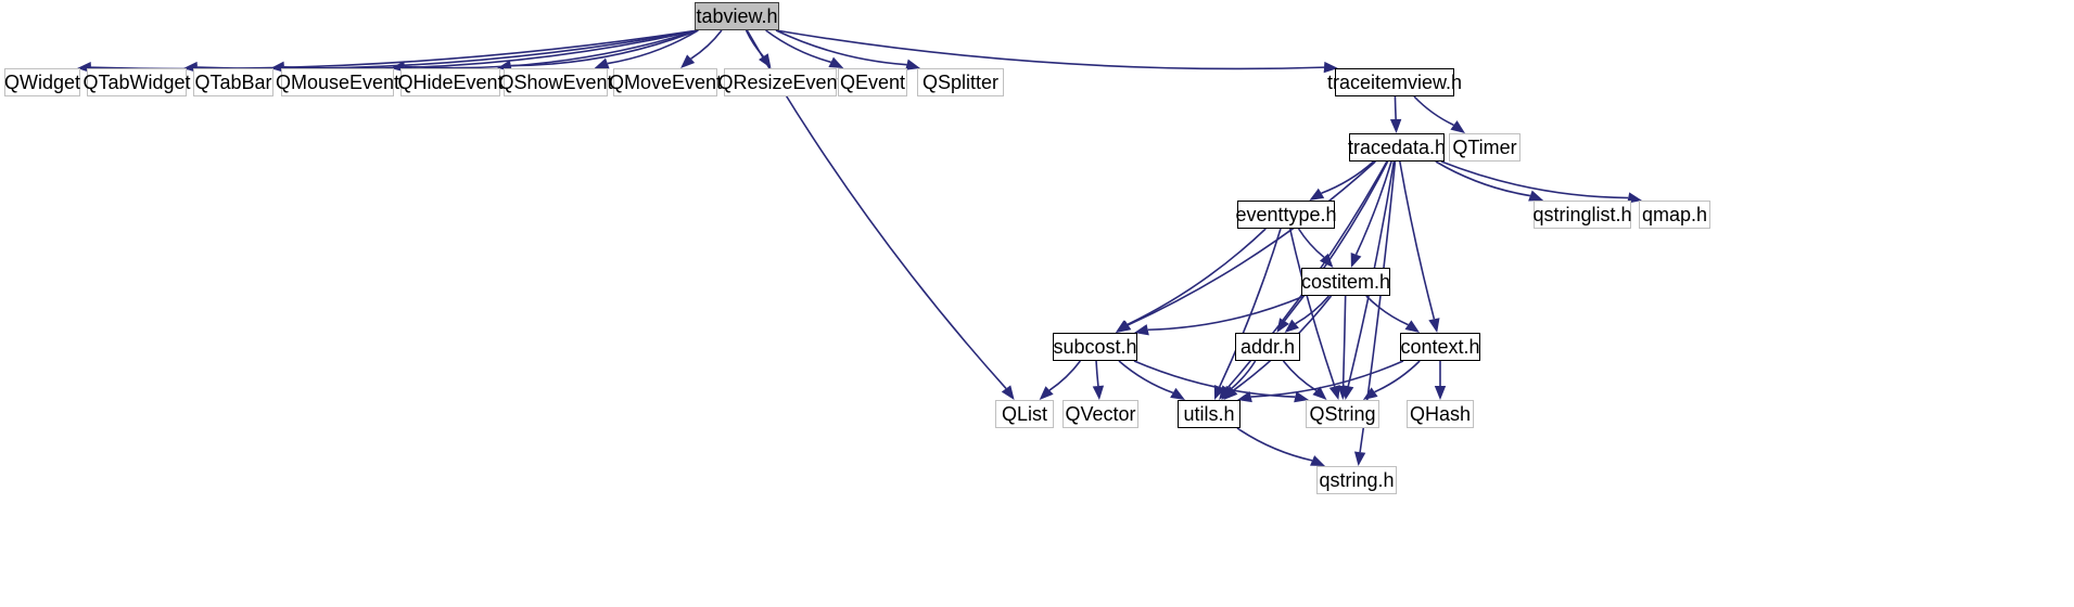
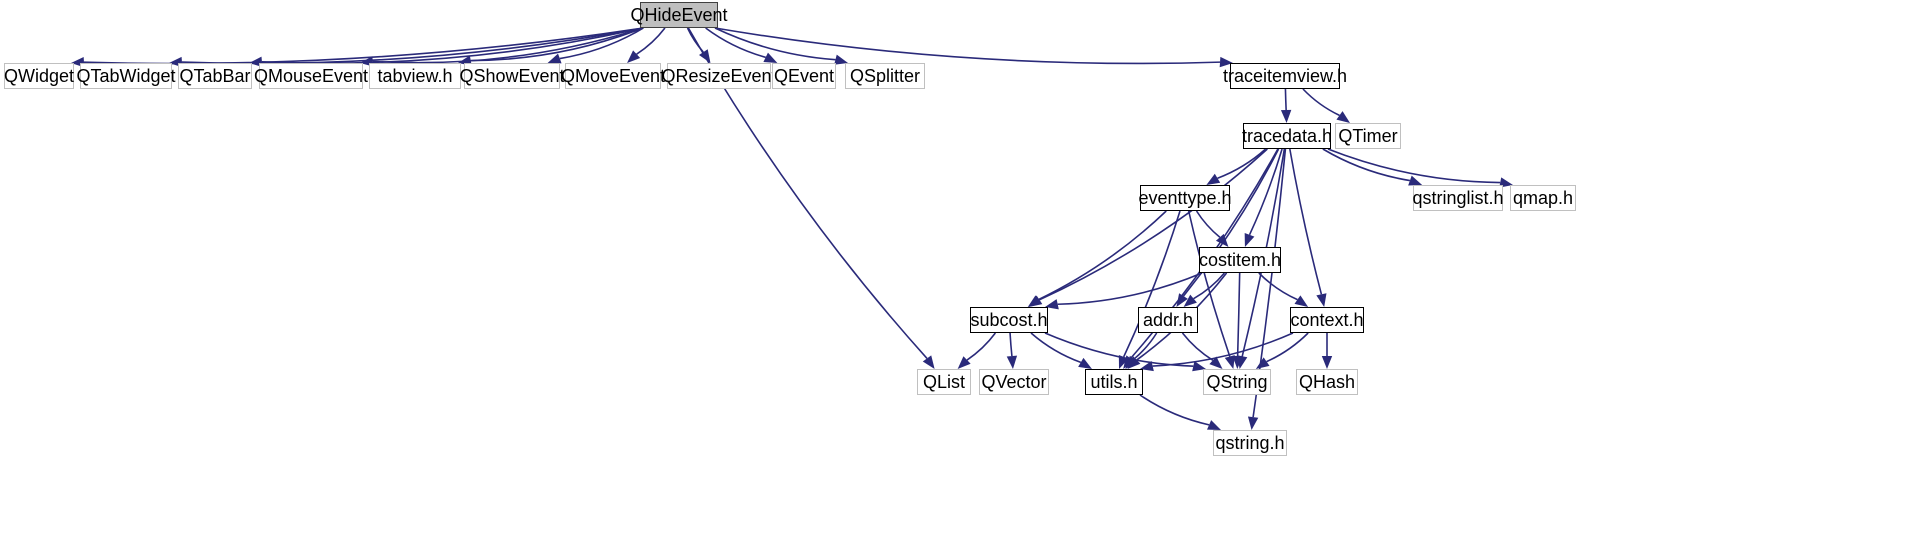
- tabview.h
+ QHideEvent
  QWidget
  QTabWidget
  QTabBar
  QMouseEvent
- QHideEvent
+ tabview.h
  QShowEvent
  QMoveEvent
  QResizeEven
  QEvent
  QSplitter
  traceitemview.h
  tracedata.h
  QTimer
  eventtype.h
  qstringlist.h
  qmap.h
  costitem.h
  subcost.h
  addr.h
  context.h
  QList
  QVector
  utils.h
  QString
  QHash
  qstring.h
